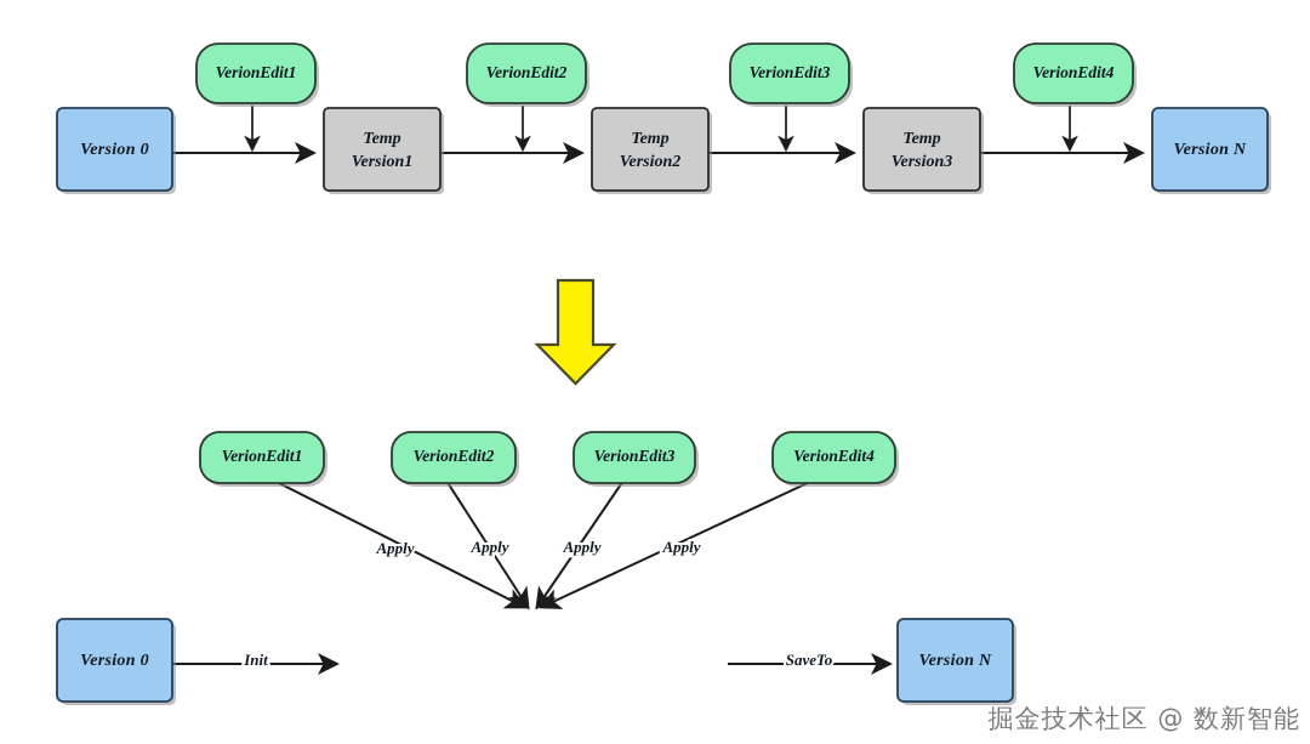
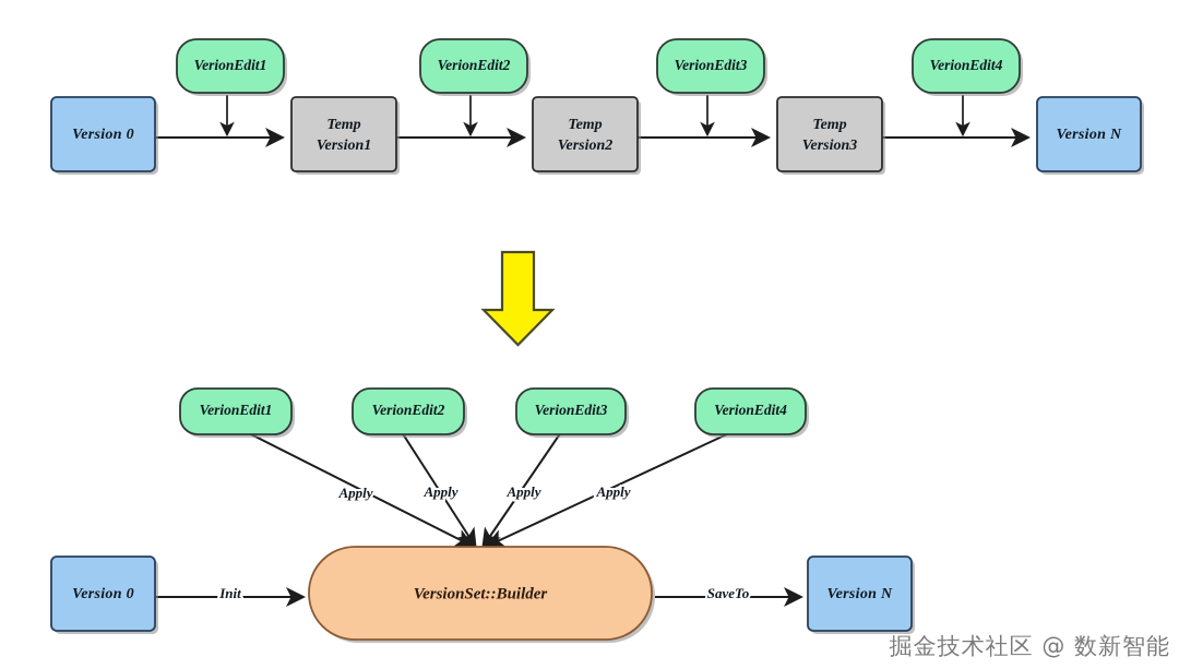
  Version 0
  Temp
  Version1
  Temp
  Version2
  Temp
  Version3
  Version N
  VerionEdit1
  VerionEdit2
  VerionEdit3
  VerionEdit4
  Apply
  Apply
  Apply
  Apply
  VerionEdit1
  VerionEdit2
  VerionEdit3
  VerionEdit4
  Init
  SaveTo
  Version 0
+ VersionSet::Builder
  Version N
  掘金技术社区 @ 数新智能
